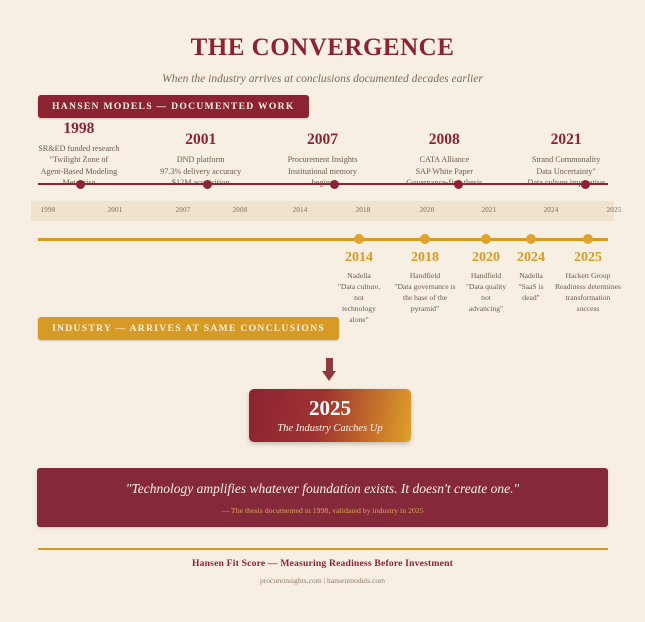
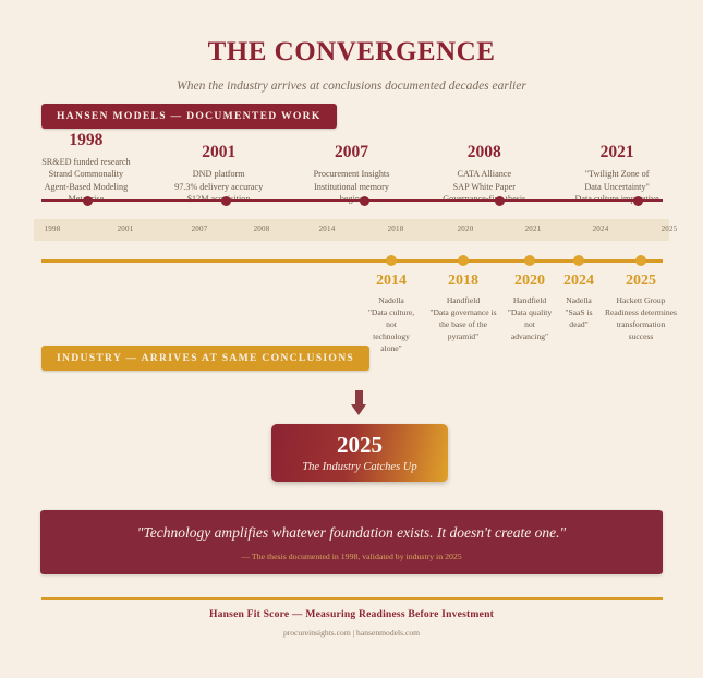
  THE CONVERGENCE
  When the industry arrives at conclusions documented decades earlier
  HANSEN MODELS — DOCUMENTED WORK
  1998
  SR&ED funded research
- "Twilight Zone of
+ Strand Commonality
  Agent-Based Modeling
  2001
  DND platform
  97.3% delivery accuracy
  2007
  Procurement Insights
  Institutional memory
  2008
  CATA Alliance
  SAP White Paper
  2021
- Strand Commonality
+ "Twilight Zone of
  Data Uncertainty"
  1998
  2001
  2007
  2008
  2014
  2018
  2020
  2021
  2024
  2025
  2014
  Nadella
  "Data culture,
  not
  technology
  alone"
  2018
  Handfield
  "Data governance is
  the base of the
  pyramid"
  2020
  Handfield
  "Data quality
  not
  advancing"
  2024
  Nadella
  "SaaS is
  dead"
  2025
  Hackett Group
  Readiness determines
  transformation
  success
  INDUSTRY — ARRIVES AT SAME CONCLUSIONS
  2025
  The Industry Catches Up
  "Technology amplifies whatever foundation exists. It doesn't create one."
  — The thesis documented in 1998, validated by industry in 2025
  Hansen Fit Score — Measuring Readiness Before Investment
  procureinsights.com | hansenmodels.com
